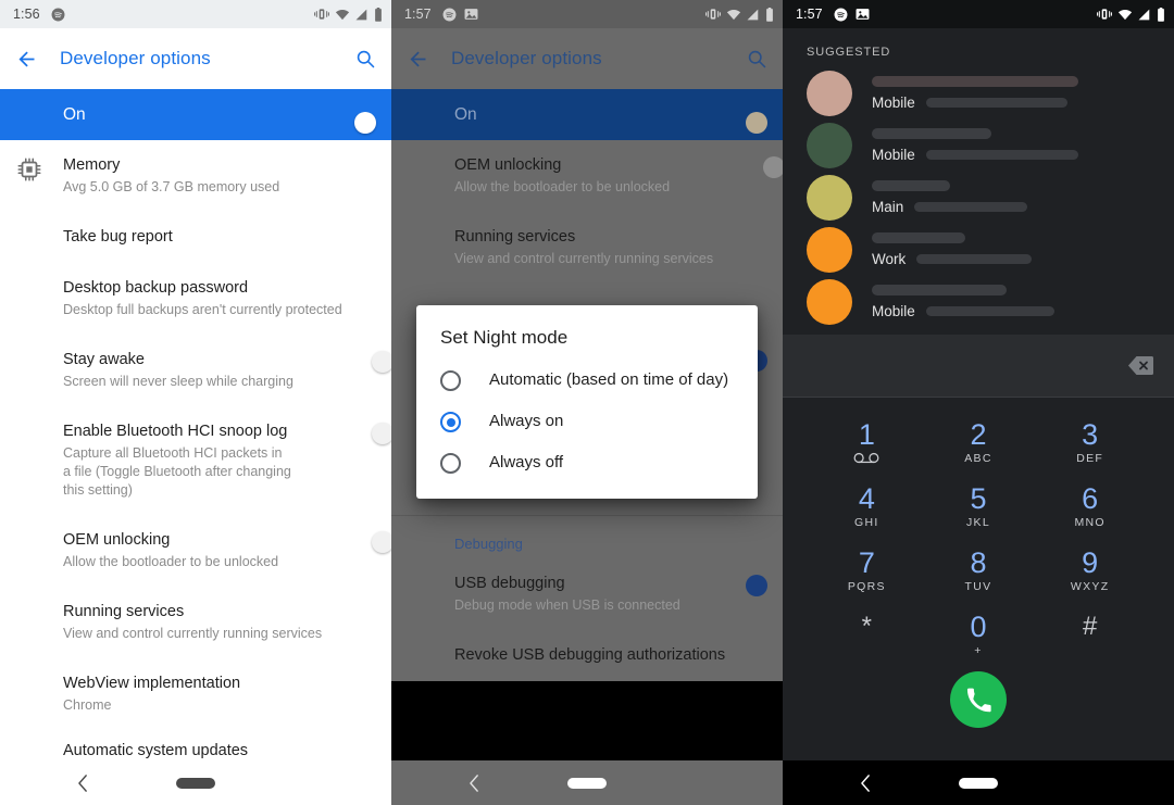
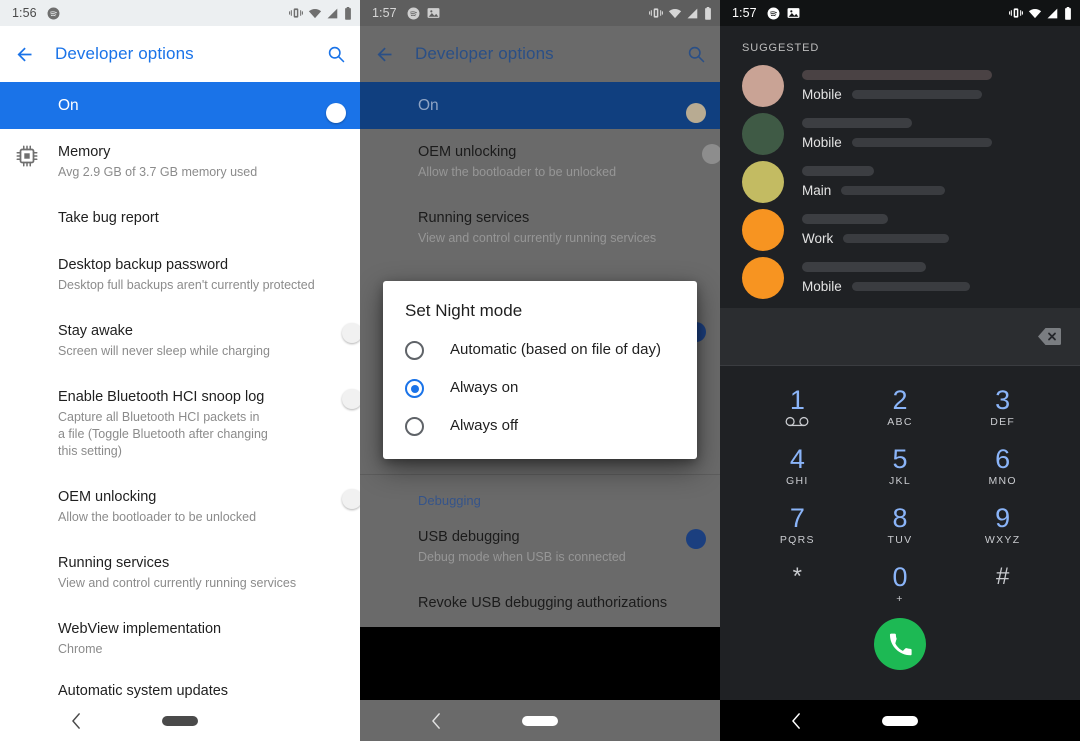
  1:56
  Developer options
  On
  Memory
- Avg 5.0 GB of 3.7 GB memory used
+ Avg 2.9 GB of 3.7 GB memory used
  Take bug report
  Desktop backup password
  Desktop full backups aren't currently protected
  Stay awake
  Screen will never sleep while charging
  Enable Bluetooth HCI snoop log
  Capture all Bluetooth HCI packets in a file (Toggle Bluetooth after changing this setting)
  OEM unlocking
  Allow the bootloader to be unlocked
  Running services
  View and control currently running services
  WebView implementation
  Chrome
  Automatic system updates
  1:57
  Developer options
  On
  OEM unlocking
  Allow the bootloader to be unlocked
  Running services
  View and control currently running services
  Debugging
  USB debugging
  Debug mode when USB is connected
  Revoke USB debugging authorizations
  Set Night mode
- Automatic (based on time of day)
+ Automatic (based on file of day)
  Always on
  Always off
  1:57
  SUGGESTED
  Mobile
  Mobile
  Main
  Work
  Mobile
  1
  2
  ABC
  3
  DEF
  4
  GHI
  5
  JKL
  6
  MNO
  7
  PQRS
  8
  TUV
  9
  WXYZ
  *
  0
  +
  #
